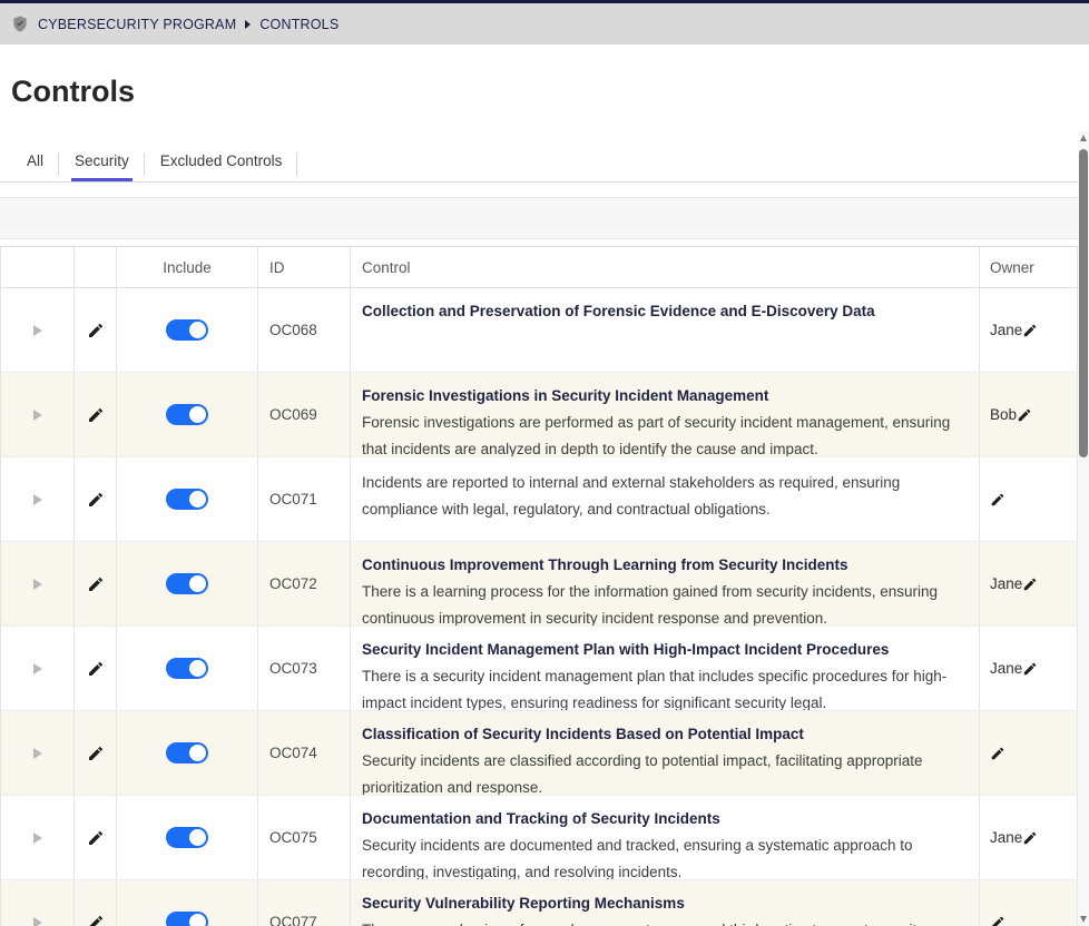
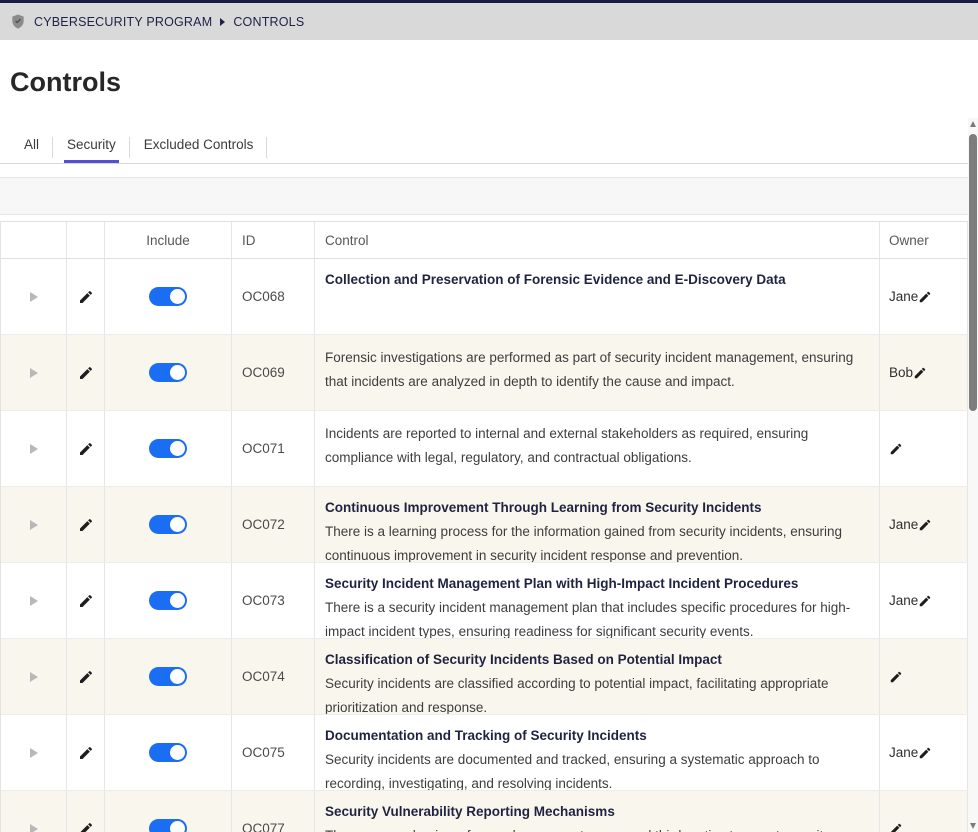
  CYBERSECURITY PROGRAM
  CONTROLS
  Controls
  All
  Security
  Excluded Controls
  Include
  ID
  Control
  Owner
  OC068
  Collection and Preservation of Forensic Evidence and E-Discovery Data
  Jane
  OC069
- Forensic Investigations in Security Incident Management
  Forensic investigations are performed as part of security incident management, ensuring that incidents are analyzed in depth to identify the cause and impact.
  Bob
  OC071
  Incidents are reported to internal and external stakeholders as required, ensuring compliance with legal, regulatory, and contractual obligations.
  OC072
  Continuous Improvement Through Learning from Security Incidents
  There is a learning process for the information gained from security incidents, ensuring continuous improvement in security incident response and prevention.
  Jane
  OC073
  Security Incident Management Plan with High-Impact Incident Procedures
- There is a security incident management plan that includes specific procedures for high-impact incident types, ensuring readiness for significant security legal.
+ There is a security incident management plan that includes specific procedures for high-impact incident types, ensuring readiness for significant security events.
  Jane
  OC074
  Classification of Security Incidents Based on Potential Impact
  Security incidents are classified according to potential impact, facilitating appropriate prioritization and response.
  OC075
  Documentation and Tracking of Security Incidents
  Security incidents are documented and tracked, ensuring a systematic approach to recording, investigating, and resolving incidents.
  Jane
  OC077
  Security Vulnerability Reporting Mechanisms
